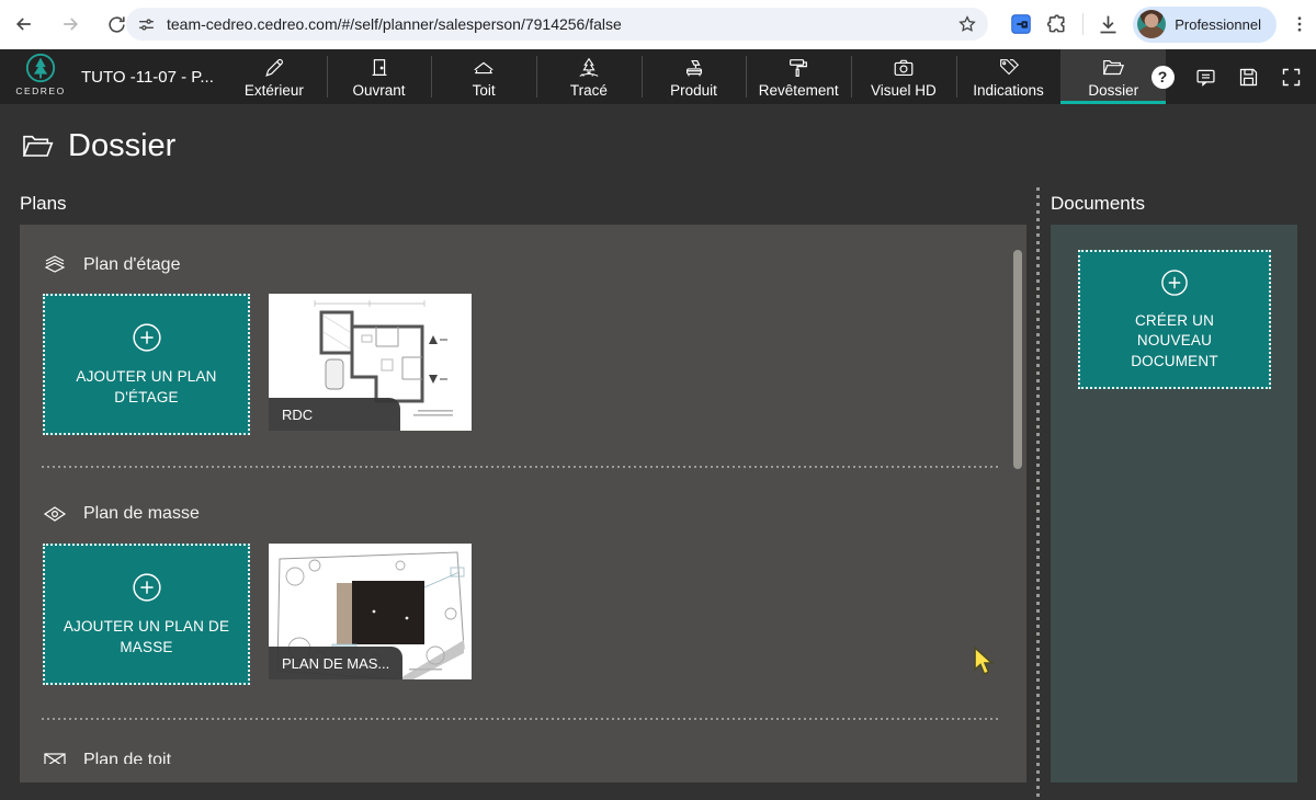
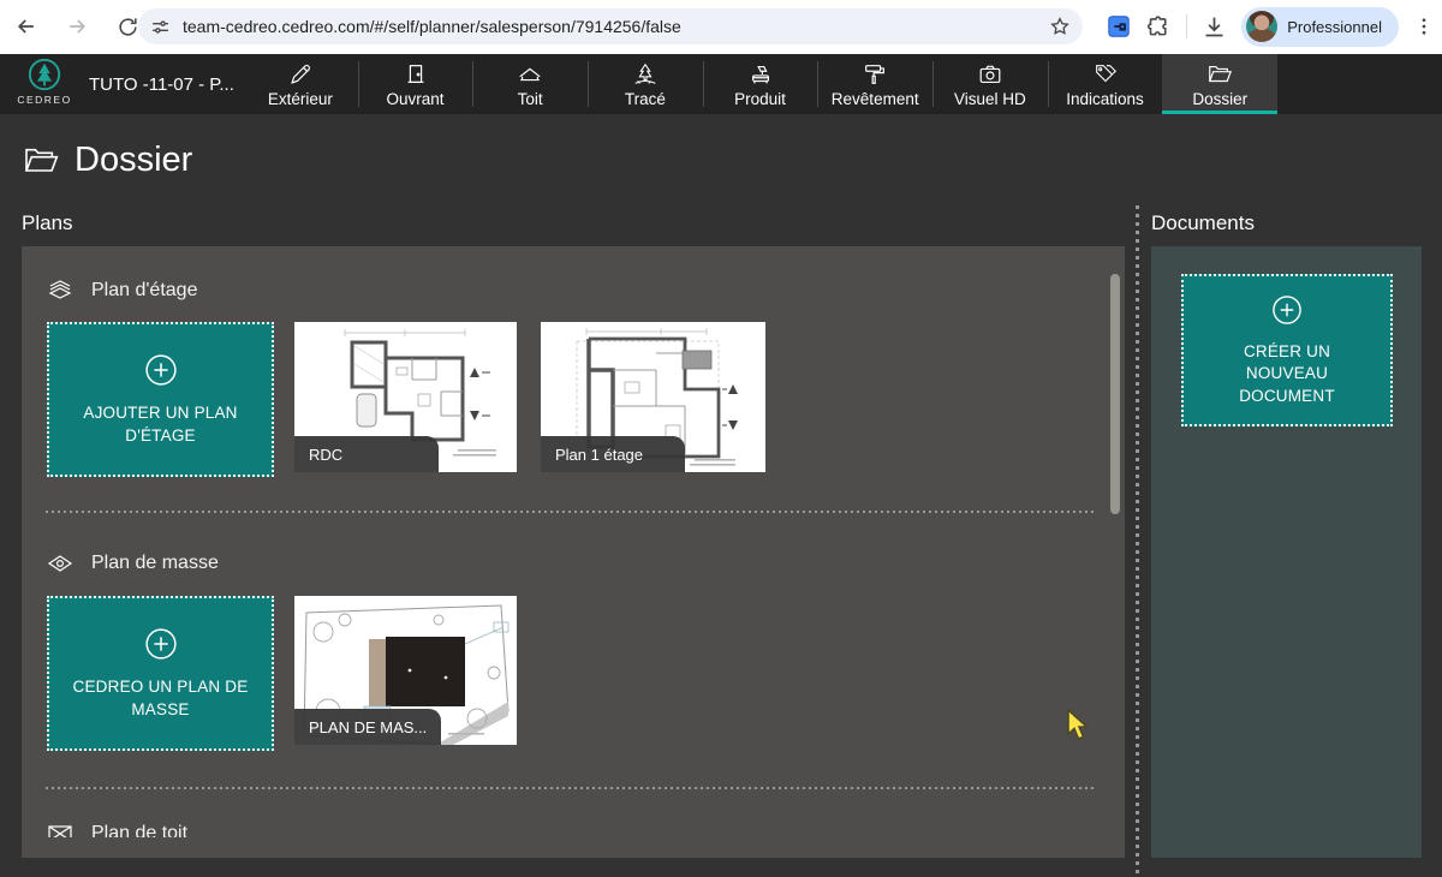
  team-cedreo.cedreo.com/#/self/planner/salesperson/7914256/false
  Professionnel
  CEDREO
  TUTO -11-07 - P...
  Extérieur
  Ouvrant
  Toit
  Tracé
  Produit
  Revêtement
  Visuel HD
  Indications
  Dossier
- ?
  Dossier
  Plans
  Documents
  Plan d'étage
  AJOUTER UN PLAN D'ÉTAGE
  RDC
+ Plan 1 étage
  Plan de masse
- AJOUTER UN PLAN DE MASSE
+ CEDREO UN PLAN DE MASSE
  PLAN DE MAS...
  Plan de toit
  CRÉER UN NOUVEAU DOCUMENT
